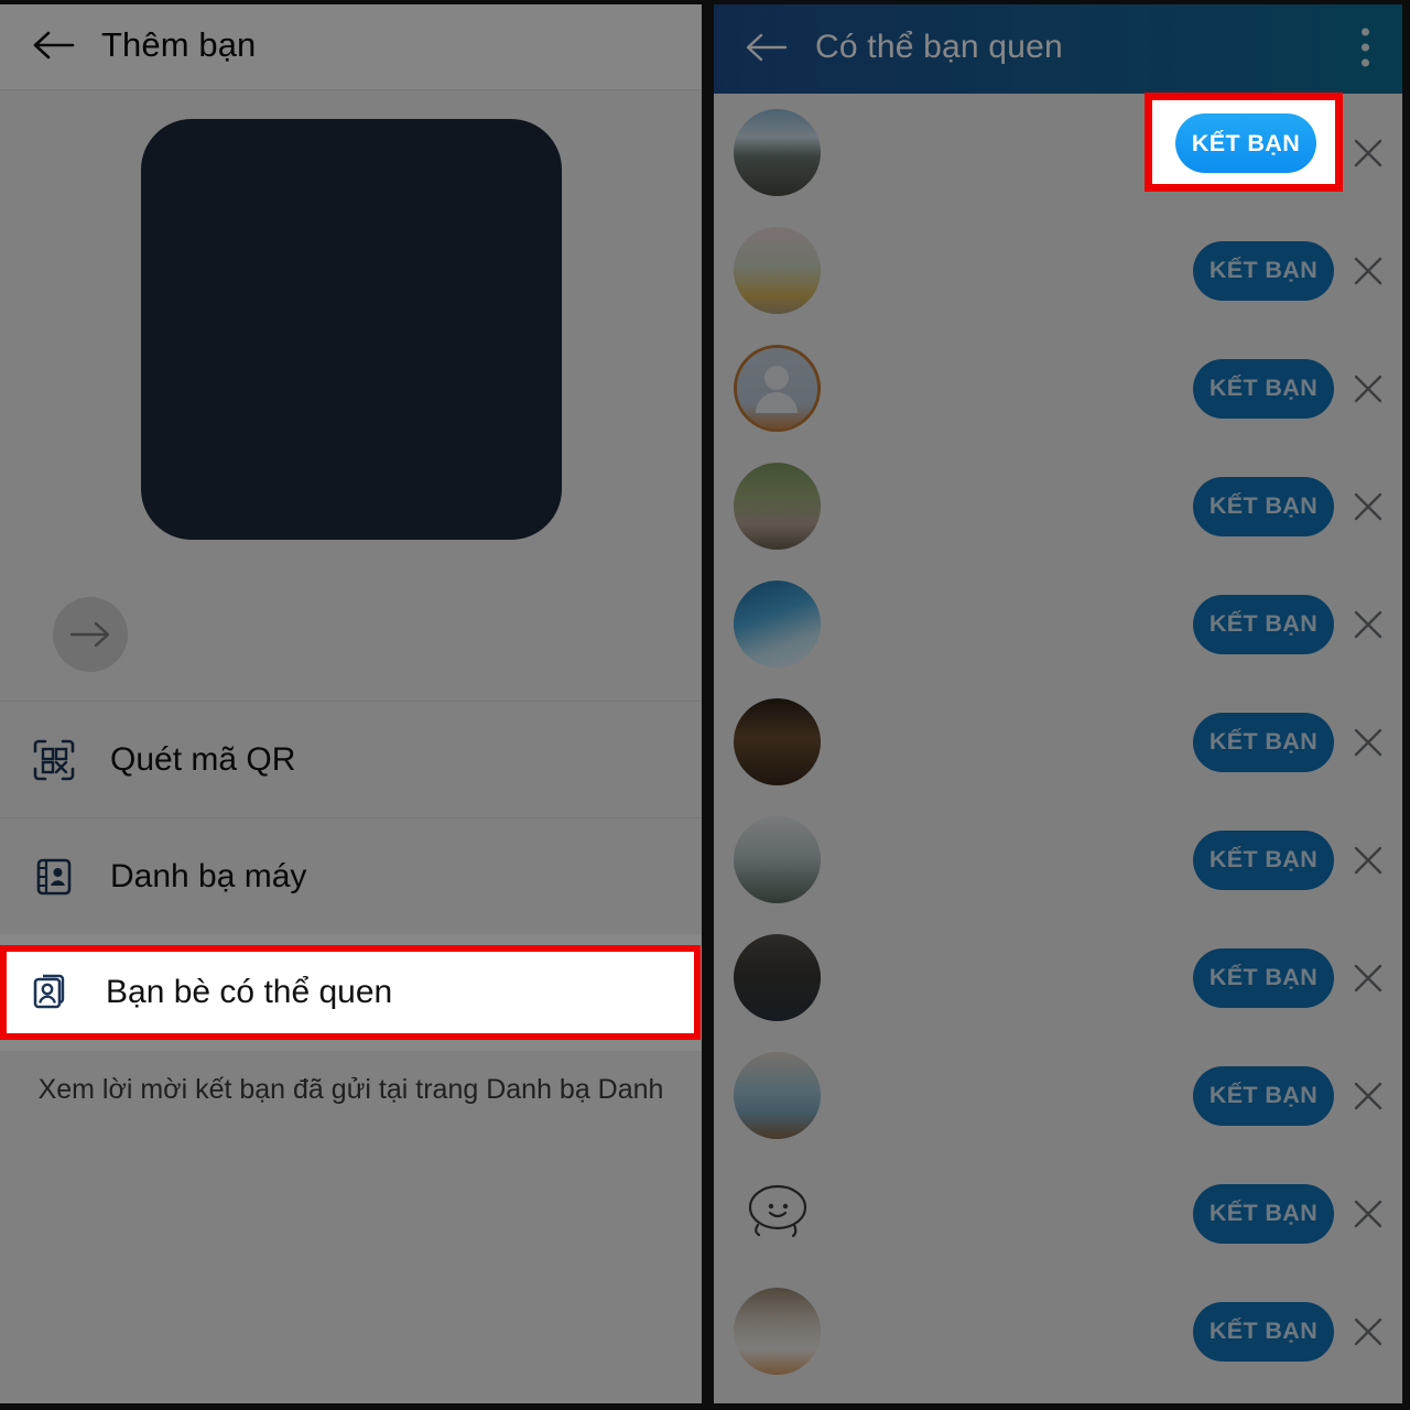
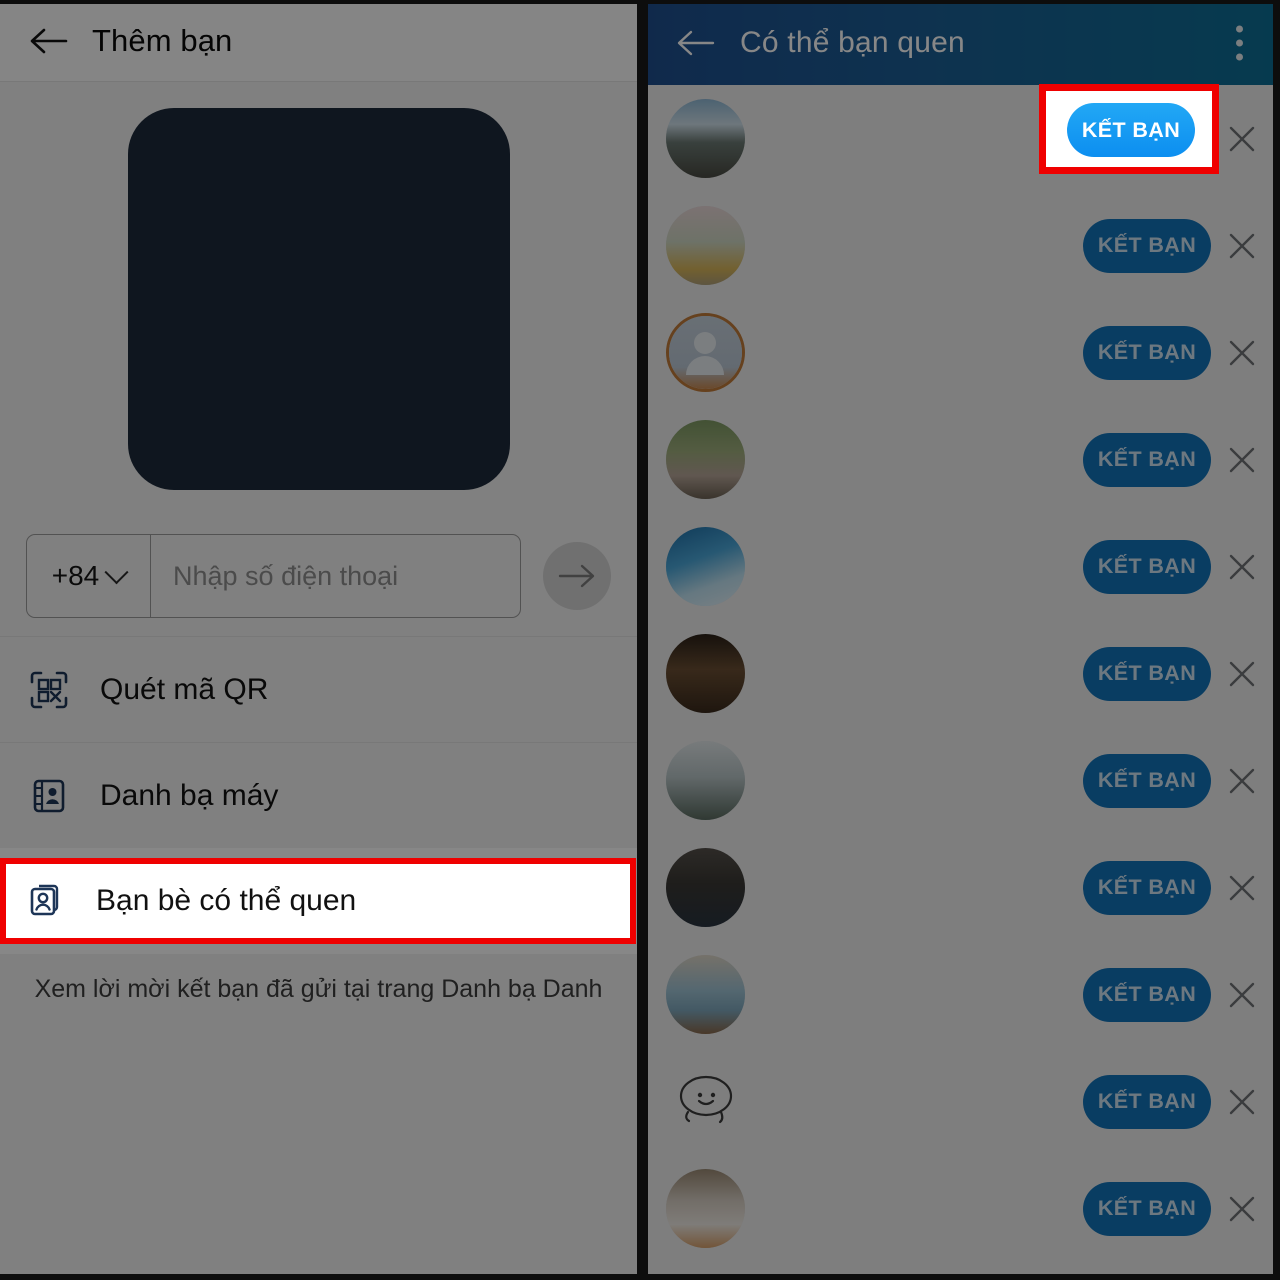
  Thêm bạn
+ +84
+ Nhập số điện thoại
  Quét mã QR
  Danh bạ máy
  Xem lời mời kết bạn đã gửi tại trang Danh bạ Danh
  Bạn bè có thể quen
  Có thể bạn quen
  KẾT BẠN
  KẾT BẠN
  KẾT BẠN
  KẾT BẠN
  KẾT BẠN
  KẾT BẠN
  KẾT BẠN
  KẾT BẠN
  KẾT BẠN
  KẾT BẠN
  KẾT BẠN
